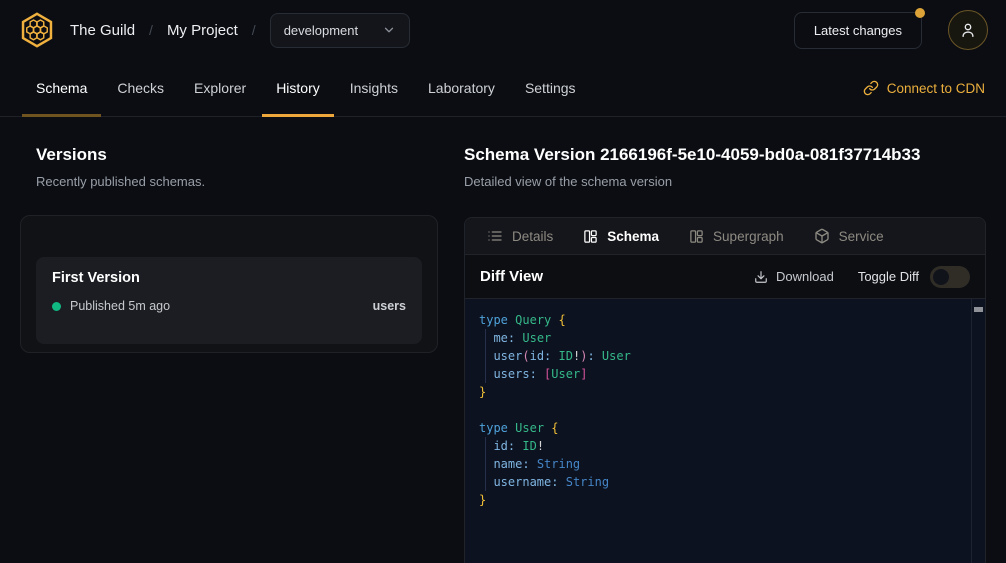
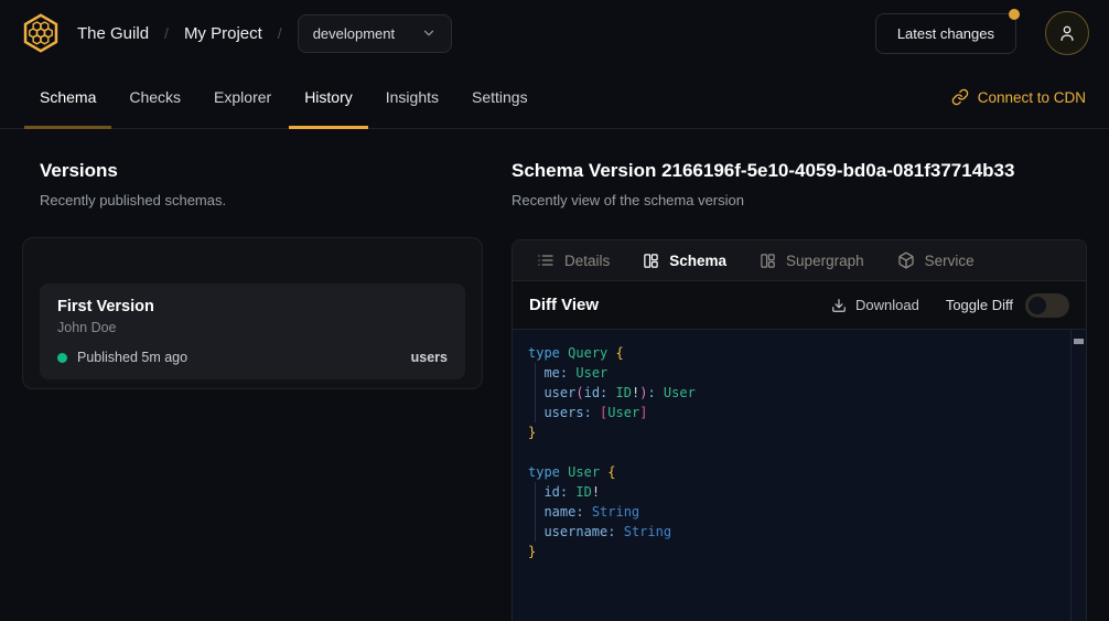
  The Guild
  /
  My Project
  /
  development
  Latest changes
  Schema
  Checks
  Explorer
  History
  Insights
- Laboratory
  Settings
  Connect to CDN
  Versions
  Recently published schemas.
  First Version
+ John Doe
  Published 5m ago
  users
  Schema Version 2166196f-5e10-4059-bd0a-081f37714b33
- Detailed view of the schema version
+ Recently view of the schema version
  Details
  Schema
  Supergraph
  Service
  Diff View
  Download
  Toggle Diff
  type Query {
  me: User
  user(id: ID!): User
  users: [User]
  }
  type User {
  id: ID!
  name: String
  username: String
  }
